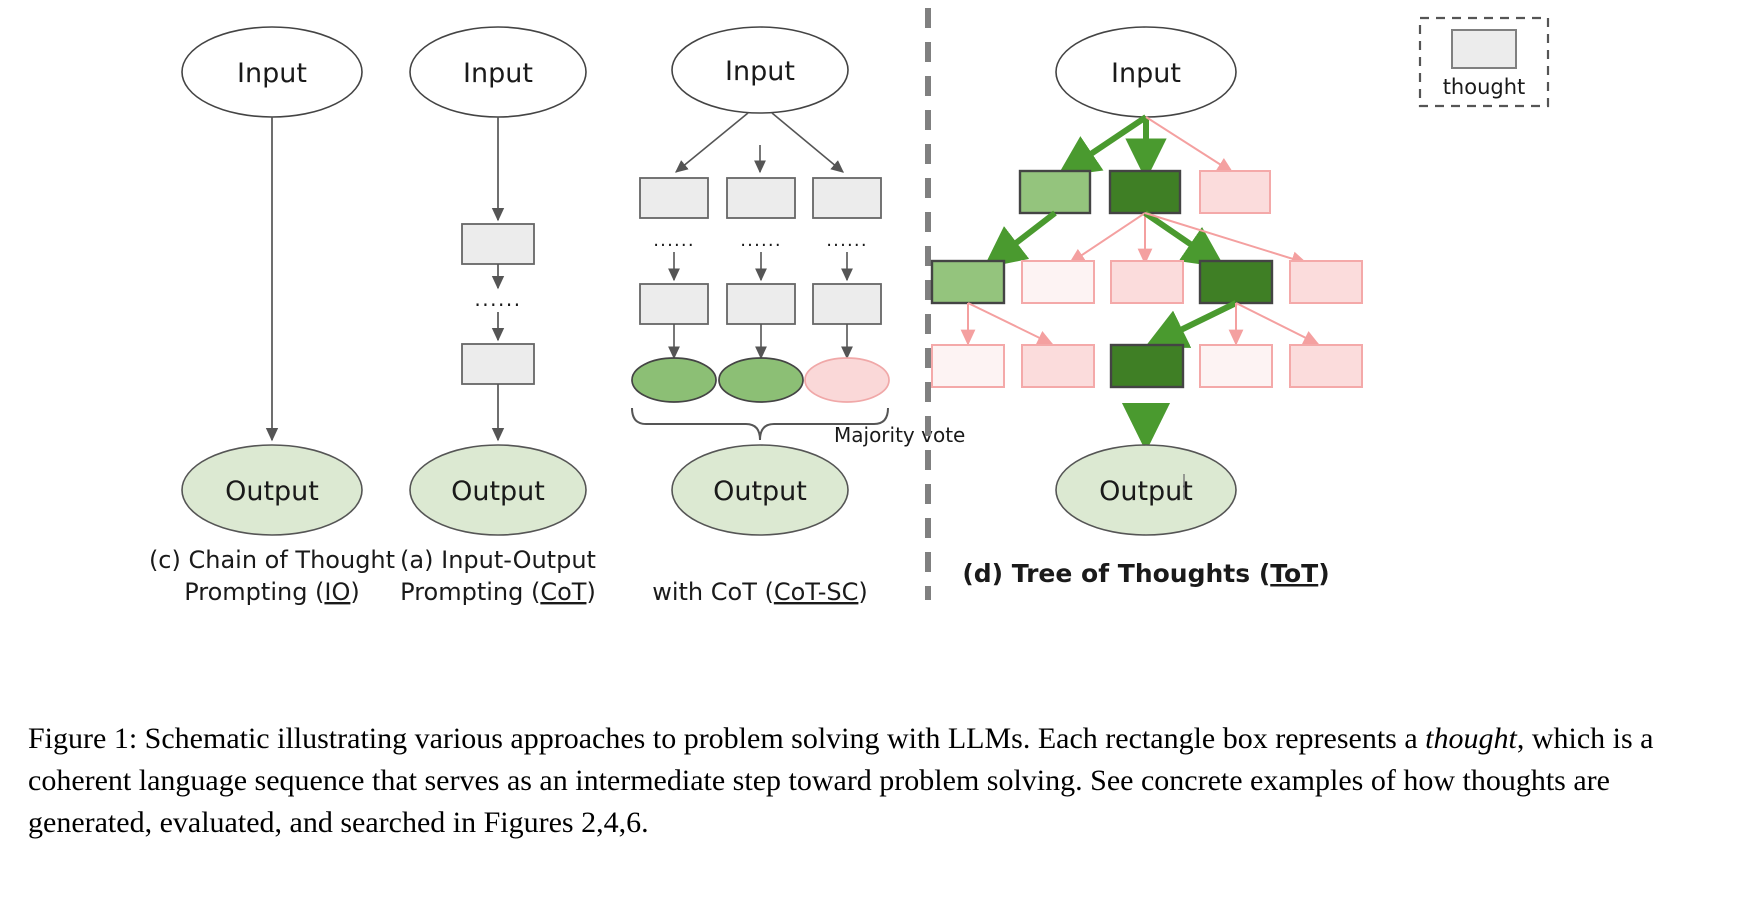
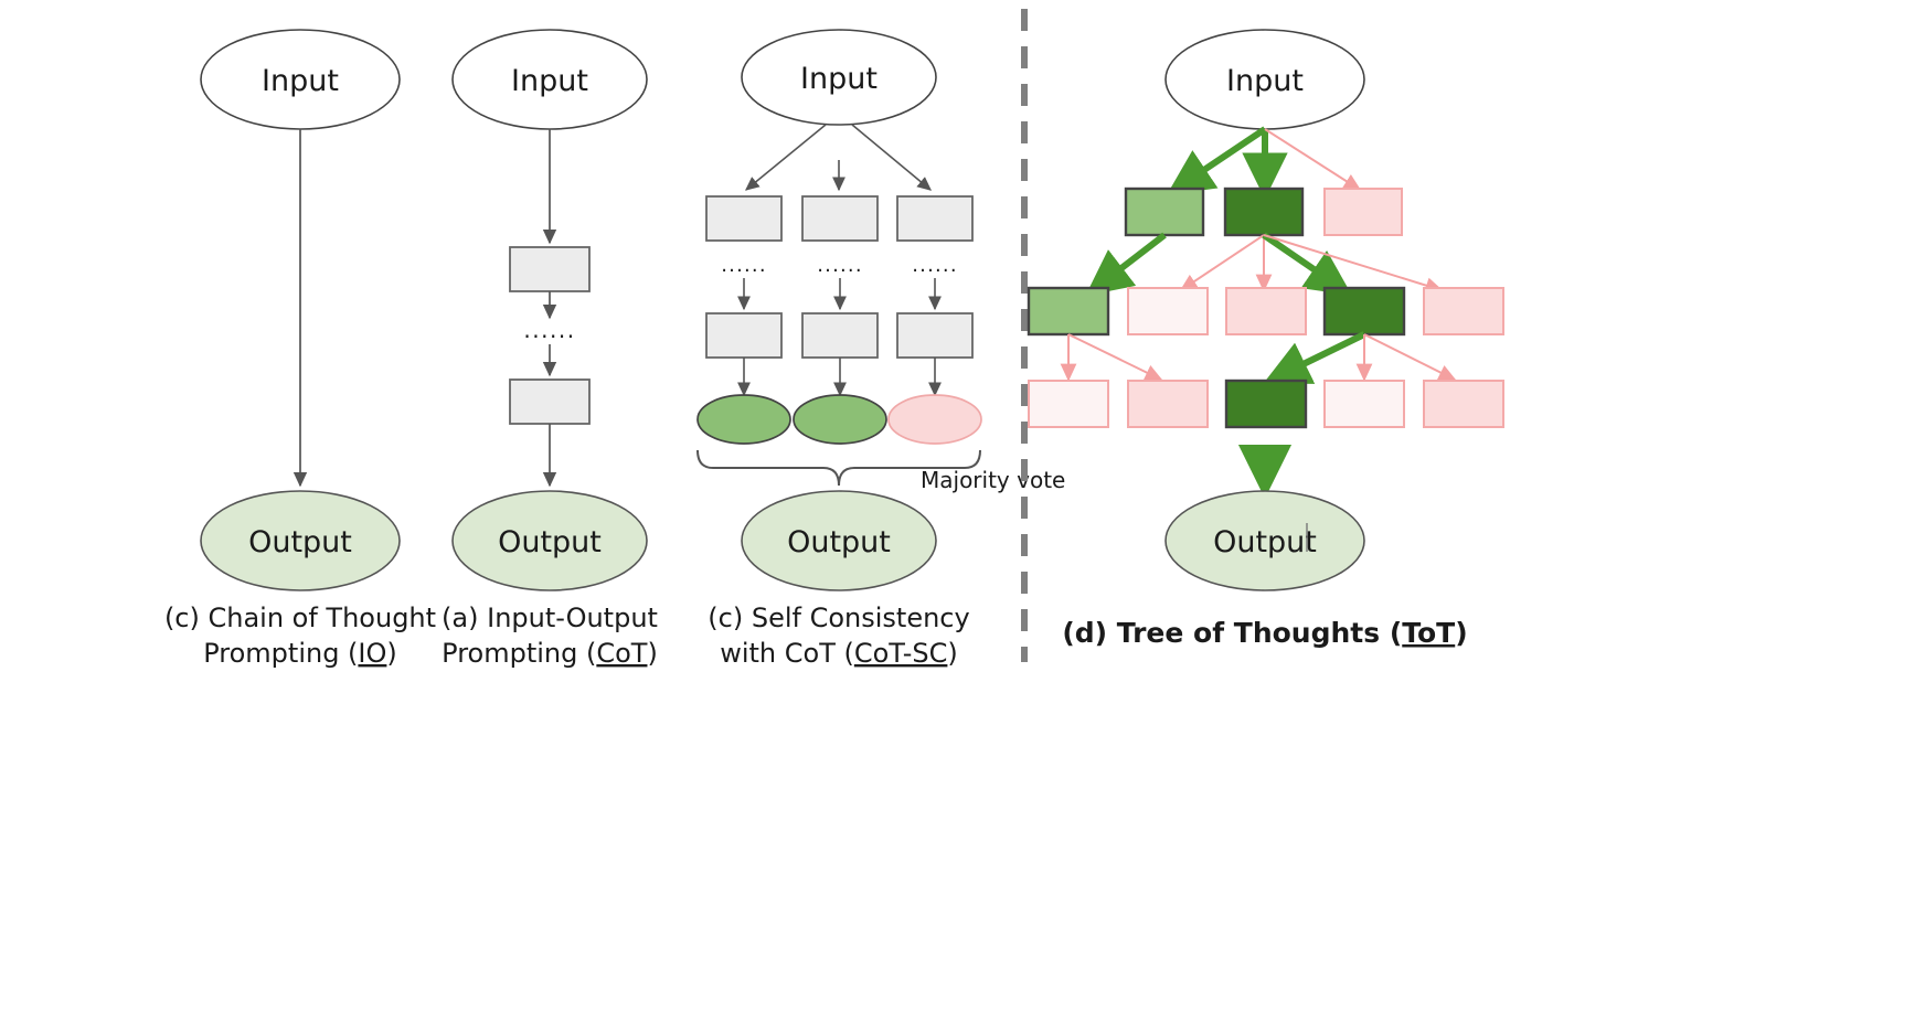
  Input
  Output
  (c) Chain of Thought
  Prompting (IO)
  Input
  ......
  Output
  (a) Input-Output
  Prompting (CoT)
  Input
  ......
  ......
  ......
  Majorityote
  Output
+ (c) Self Consistency
  with CoT (CoT-SC)
  Input
  ......
  Output
  (d) Tree of Thoughts (ToT)
- thought
- Figure 1: Schematic illustrating various approaches to problem solving with LLMs. Each rectangle box represents a thought, which is a coherent language sequence that serves as an intermediate step toward problem solving. See concrete examples of how thoughts are generated, evaluated, and searched in Figures 2,4,6.
